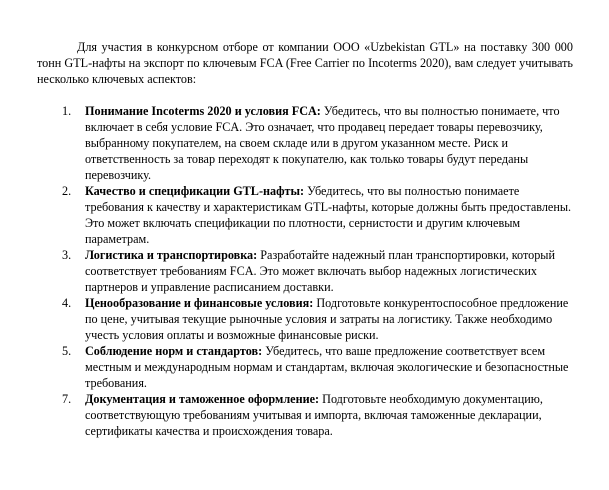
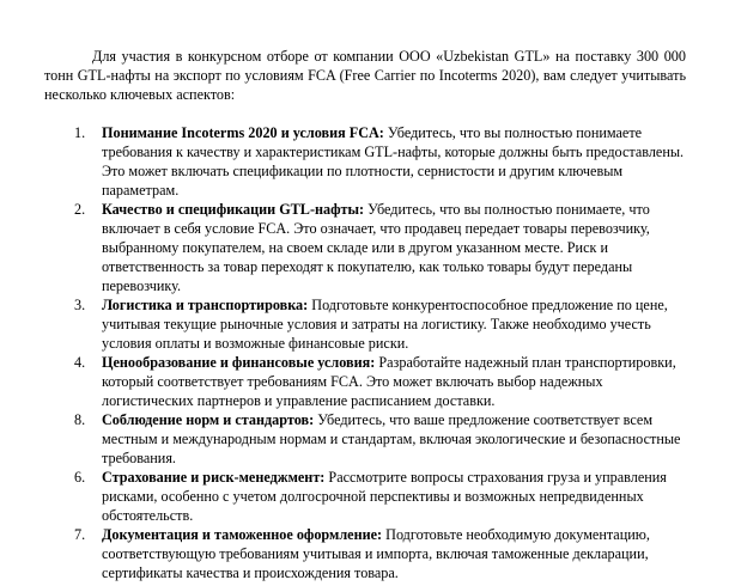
- Для участия в конкурсном отборе от компании ООО «Uzbekistan GTL» на поставку 300 000 тонн GTL-нафты на экспорт по ключевым FCA (Free Carrier по Incoterms 2020), вам следует учитывать несколько ключевых аспектов:
+ Для участия в конкурсном отборе от компании ООО «Uzbekistan GTL» на поставку 300 000 тонн GTL-нафты на экспорт по условиям FCA (Free Carrier по Incoterms 2020), вам следует учитывать несколько ключевых аспектов:
  1.
- Понимание Incoterms 2020 и условия FCA: Убедитесь, что вы полностью понимаете, что включает в себя условие FCA. Это означает, что продавец передает товары перевозчику, выбранному покупателем, на своем складе или в другом указанном месте. Риск и ответственность за товар переходят к покупателю, как только товары будут переданы перевозчику.
+ Понимание Incoterms 2020 и условия FCA: Убедитесь, что вы полностью понимаете требования к качеству и характеристикам GTL-нафты, которые должны быть предоставлены. Это может включать спецификации по плотности, сернистости и другим ключевым параметрам.
  2.
- Качество и спецификации GTL-нафты: Убедитесь, что вы полностью понимаете требования к качеству и характеристикам GTL-нафты, которые должны быть предоставлены. Это может включать спецификации по плотности, сернистости и другим ключевым параметрам.
+ Качество и спецификации GTL-нафты: Убедитесь, что вы полностью понимаете, что включает в себя условие FCA. Это означает, что продавец передает товары перевозчику, выбранному покупателем, на своем складе или в другом указанном месте. Риск и ответственность за товар переходят к покупателю, как только товары будут переданы перевозчику.
  3.
- Логистика и транспортировка: Разработайте надежный план транспортировки, который соответствует требованиям FCA. Это может включать выбор надежных логистических партнеров и управление расписанием доставки.
+ Логистика и транспортировка: Подготовьте конкурентоспособное предложение по цене, учитывая текущие рыночные условия и затраты на логистику. Также необходимо учесть условия оплаты и возможные финансовые риски.
  4.
- Ценообразование и финансовые условия: Подготовьте конкурентоспособное предложение по цене, учитывая текущие рыночные условия и затраты на логистику. Также необходимо учесть условия оплаты и возможные финансовые риски.
+ Ценообразование и финансовые условия: Разработайте надежный план транспортировки, который соответствует требованиям FCA. Это может включать выбор надежных логистических партнеров и управление расписанием доставки.
- 5.
+ 8.
  Соблюдение норм и стандартов: Убедитесь, что ваше предложение соответствует всем местным и международным нормам и стандартам, включая экологические и безопасностные требования.
+ 6.
+ Страхование и риск-менеджмент: Рассмотрите вопросы страхования груза и управления рисками, особенно с учетом долгосрочной перспективы и возможных непредвиденных обстоятельств.
  7.
  Документация и таможенное оформление: Подготовьте необходимую документацию, соответствующую требованиям учитывая и импорта, включая таможенные декларации, сертификаты качества и происхождения товара.
